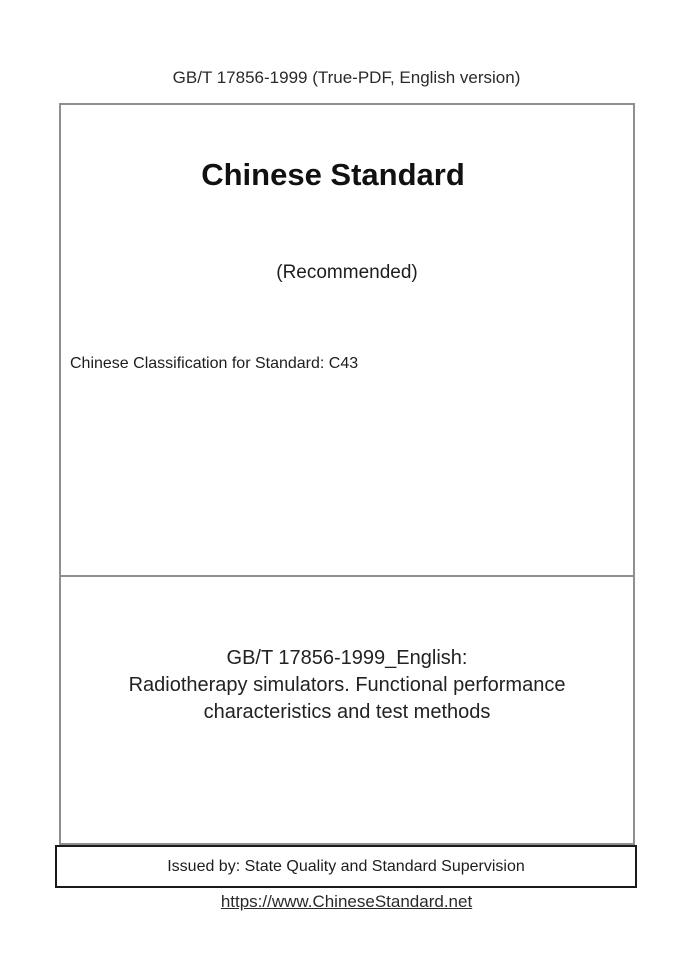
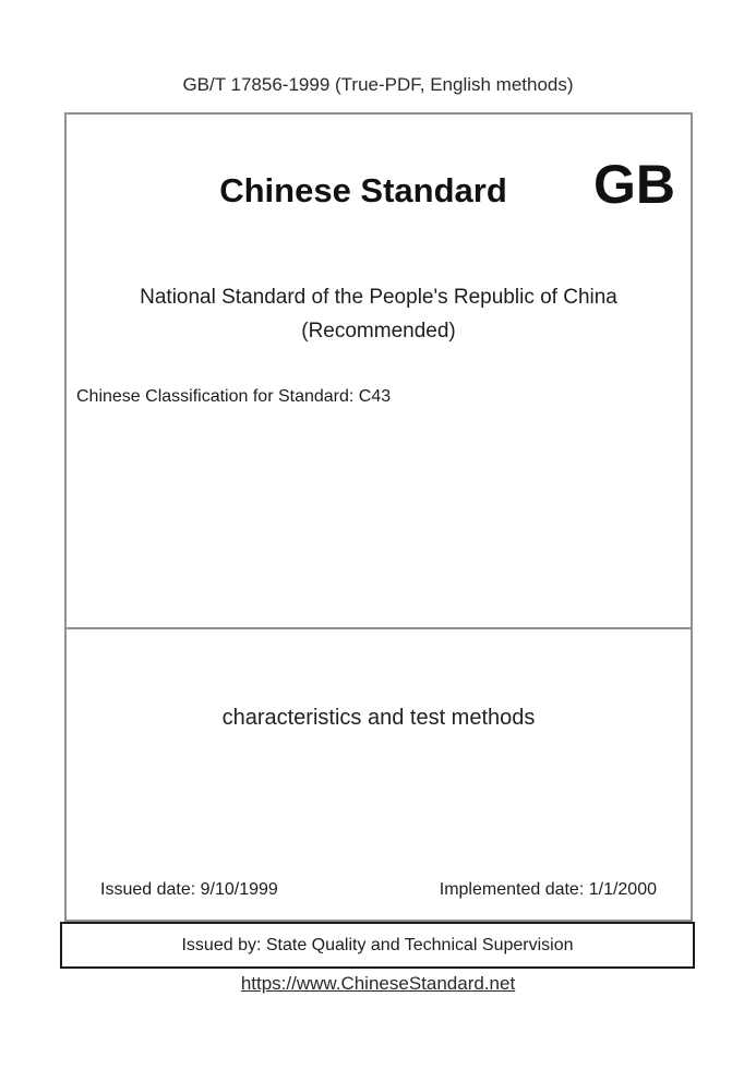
- GB/T 17856-1999 (True-PDF, English version)
+ GB/T 17856-1999 (True-PDF, English methods)
  Chinese Standard
+ GB
+ National Standard of the People's Republic of China
  (Recommended)
  Chinese Classification for Standard: C43
- GB/T 17856-1999_English:
- Radiotherapy simulators. Functional performance
  characteristics and test methods
+ Issued date: 9/10/1999
+ Implemented date: 1/1/2000
- Issued by: State Quality and Standard Supervision
+ Issued by: State Quality and Technical Supervision
  https://www.ChineseStandard.net
